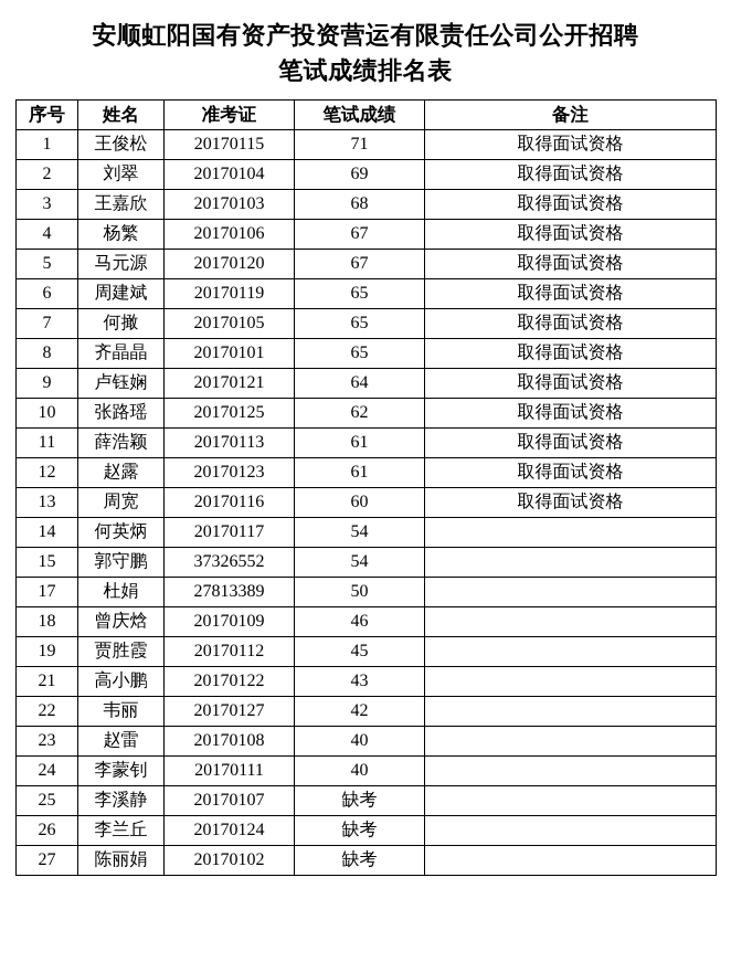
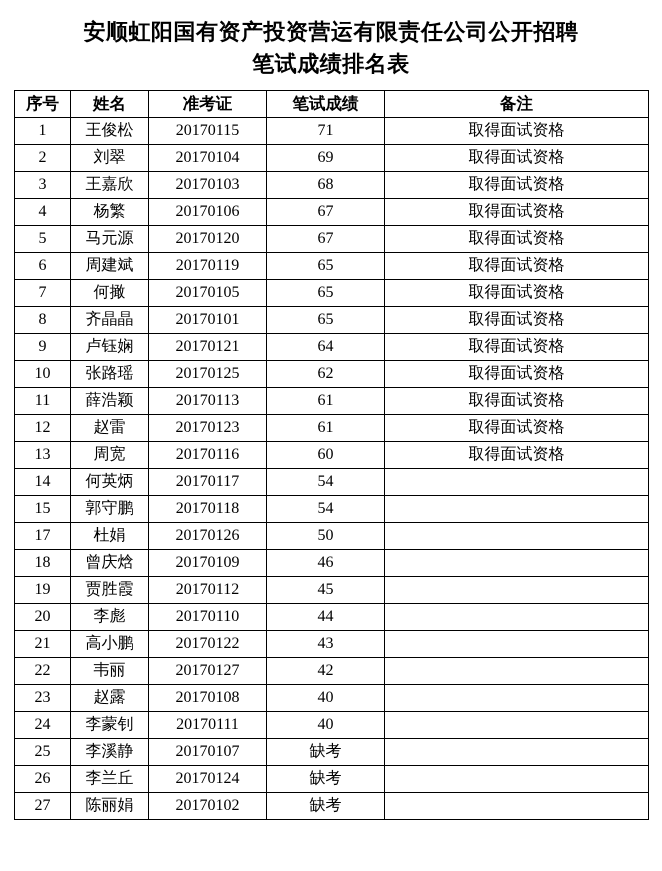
  安顺虹阳国有资产投资营运有限责任公司公开招聘
  笔试成绩排名表
  序号	姓名	准考证	笔试成绩	备注
  1	王俊松	20170115	71	取得面试资格
  2	刘翠	20170104	69	取得面试资格
  3	王嘉欣	20170103	68	取得面试资格
  4	杨繁	20170106	67	取得面试资格
  5	马元源	20170120	67	取得面试资格
  6	周建斌	20170119	65	取得面试资格
  7	何撖	20170105	65	取得面试资格
  8	齐晶晶	20170101	65	取得面试资格
  9	卢钰娴	20170121	64	取得面试资格
  10	张路瑶	20170125	62	取得面试资格
  11	薛浩颖	20170113	61	取得面试资格
- 12	赵露	20170123	61	取得面试资格
+ 12	赵雷	20170123	61	取得面试资格
  13	周宽	20170116	60	取得面试资格
  14	何英炳	20170117	54
- 15	郭守鹏	37326552	54
+ 15	郭守鹏	20170118	54
- 17	杜娟	27813389	50
+ 17	杜娟	20170126	50
  18	曾庆焓	20170109	46
  19	贾胜霞	20170112	45
+ 20	李彪	20170110	44
  21	高小鹏	20170122	43
  22	韦丽	20170127	42
- 23	赵雷	20170108	40
+ 23	赵露	20170108	40
  24	李蒙钊	20170111	40
  25	李溪静	20170107	缺考
  26	李兰丘	20170124	缺考
  27	陈丽娟	20170102	缺考
